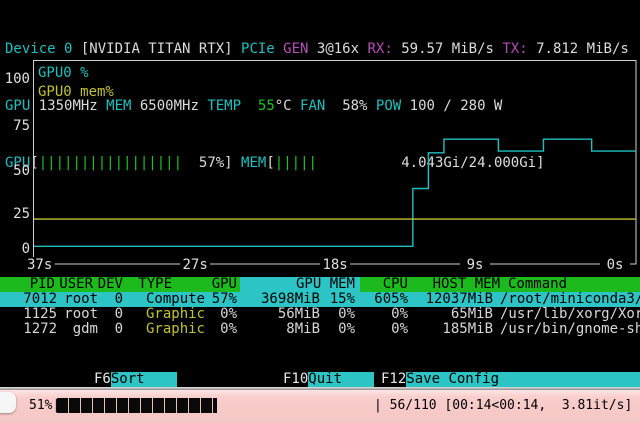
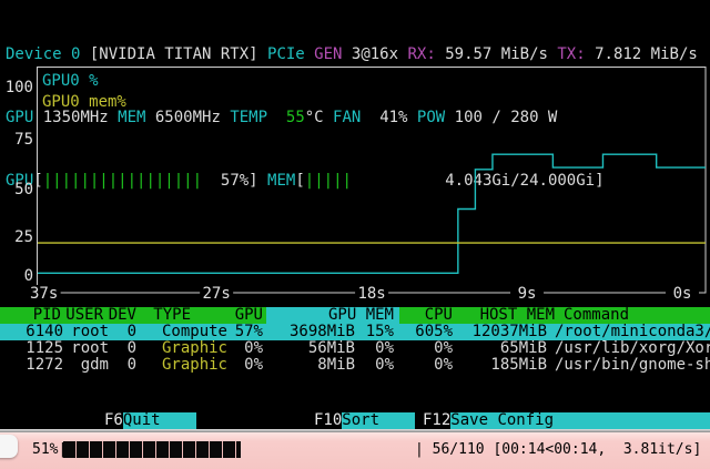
  Device 0 [NVIDIA TITAN RTX] PCIe GEN 3@16x RX: 59.57 MiB/s TX: 7.812 MiB/s
- GPU 1350MHz MEM 6500MHz TEMP 55°C FAN 58% POW 100 / 280 W
+ GPU 1350MHz MEM 6500MHz TEMP 55°C FAN 41% POW 100 / 280 W
  GPU[||||||||||||||||| 57%] MEM[||||| 4.043Gi/24.000Gi]
  100
  75
  50
  25
  0
  37s
  27s
  18s
  9s
  0s
  GPU0 %
  GPU0 mem%
  PID
  USER
  DEV
  TYPE
  GPU
  GPU MEM
  CPU
  HOST MEM
  Command
- 7012
+ 6140
  root
  0
  Compute
  57%
  3698MiB
  15%
  605%
  12037MiB
  /root/miniconda3/
  1125
  root
  0
  Graphic
  0%
  56MiB
  0%
  0%
  65MiB
  /usr/lib/xorg/Xor
  1272
  gdm
  0
  Graphic
  0%
  8MiB
  0%
  0%
  185MiB
  /usr/bin/gnome-sh
  F6
- Sort
+ Quit
  F10
- Quit
+ Sort
  F12
  Save Config
  51%
  | 56/110 [00:14<00:14, 3.81it/s]
